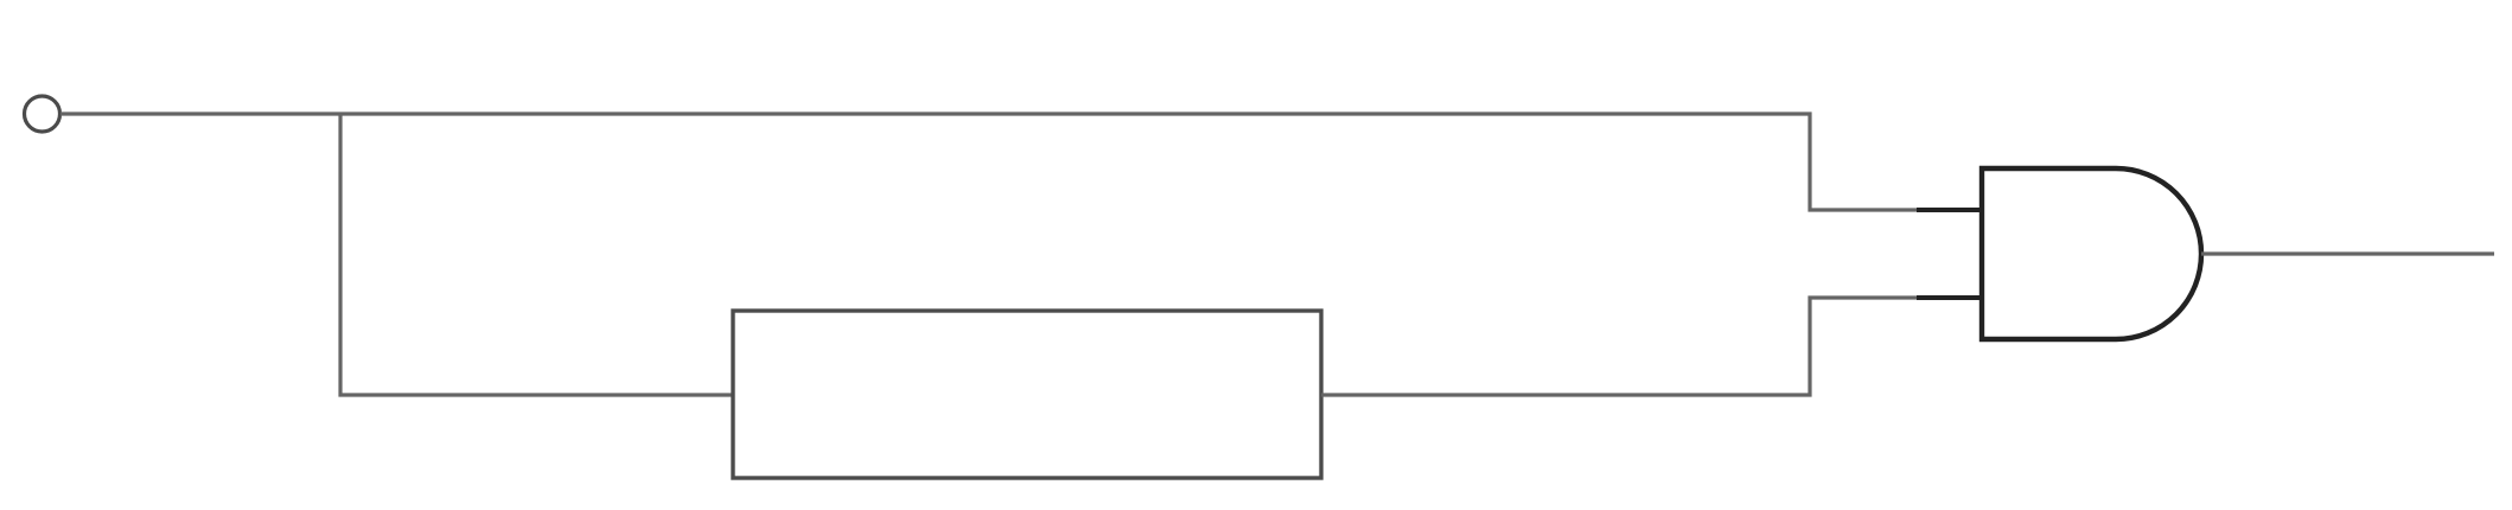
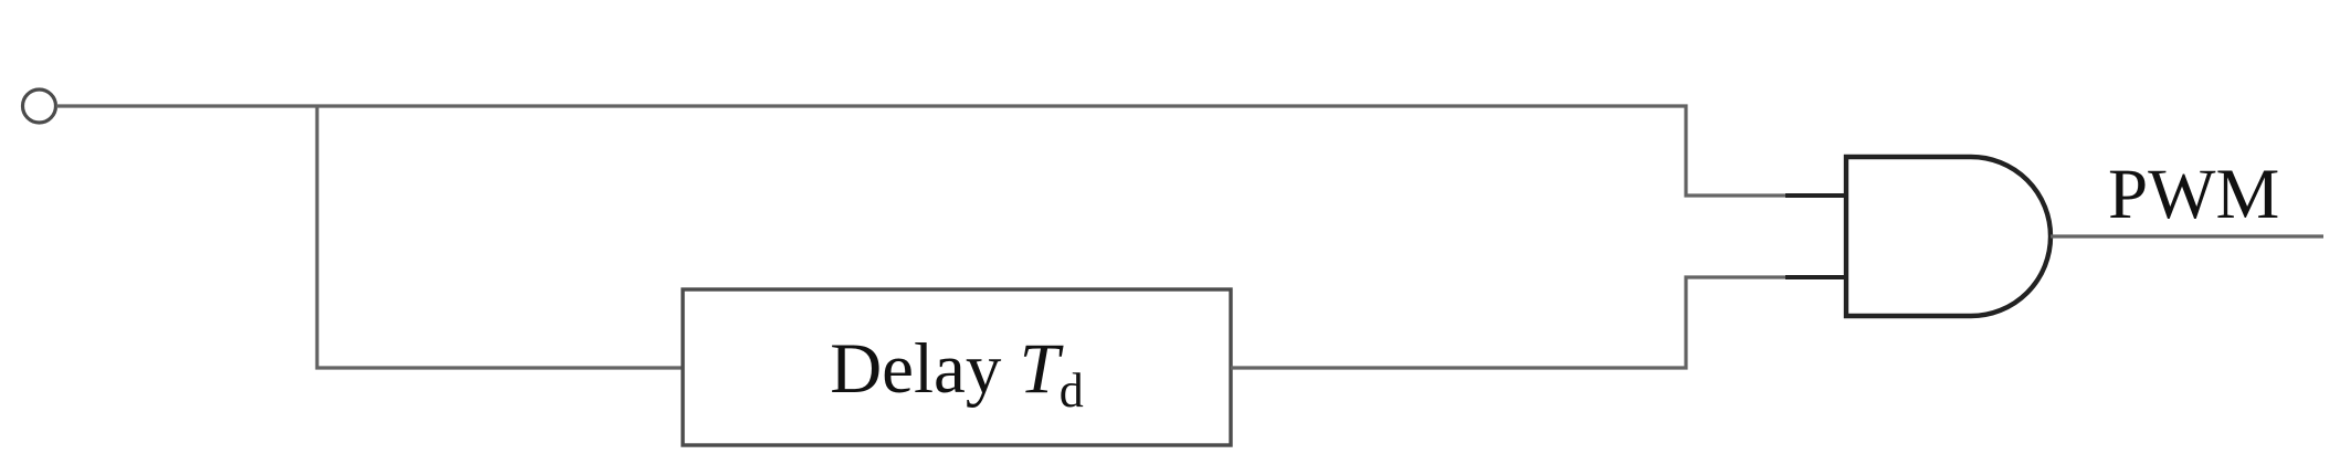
+ Delay Td
+ PWM
